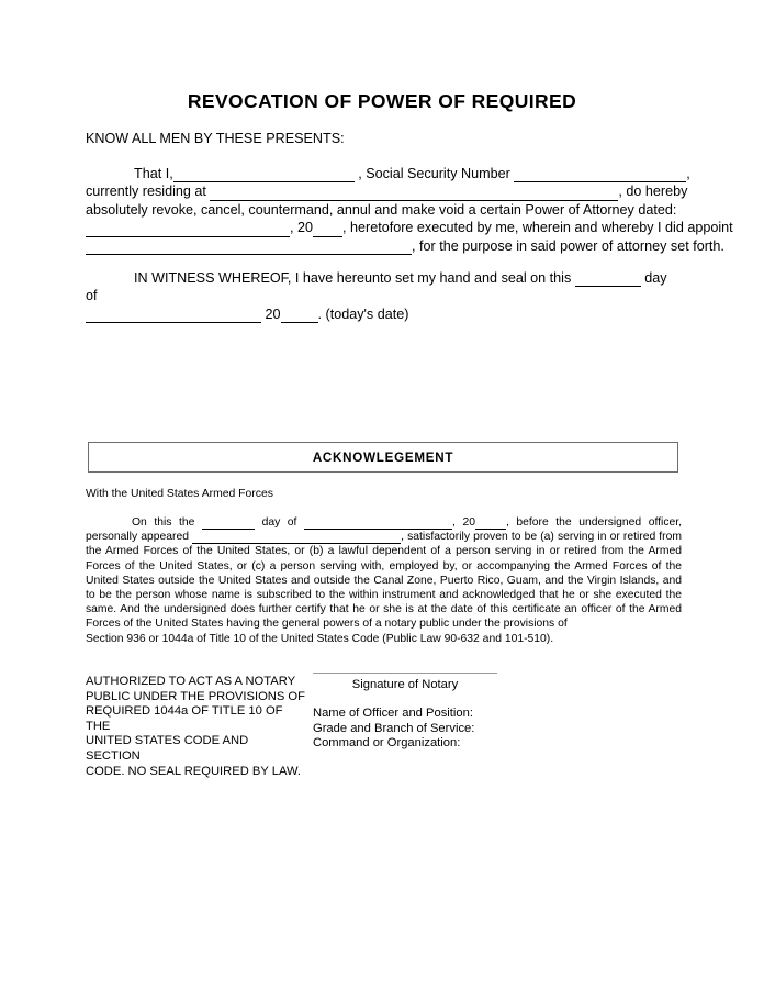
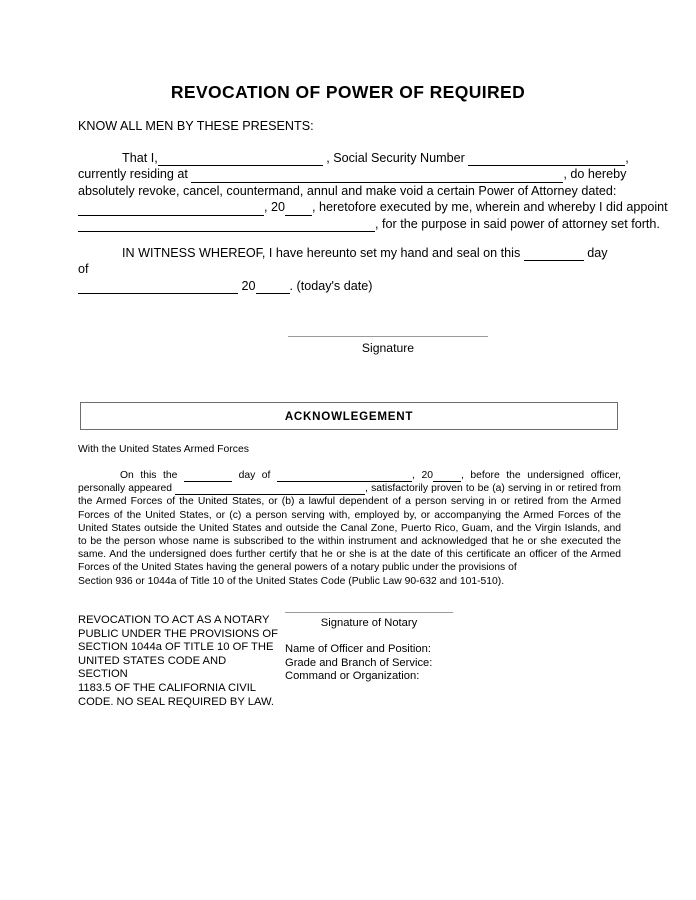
  REVOCATION OF POWER OF REQUIRED
  KNOW ALL MEN BY THESE PRESENTS:
  That I, , Social Security Number ,
  currently residing at , do hereby
  absolutely revoke, cancel, countermand, annul and make void a certain Power of Attorney dated:
  , 20 , heretofore executed by me, wherein and whereby I did appoint
  , for the purpose in said power of attorney set forth.
  IN WITNESS WHEREOF, I have hereunto set my hand and seal on this day of
  20 . (today's date)
+ Signature
  ACKNOWLEGEMENT
  With the United States Armed Forces
  On this the day of , 20 , before the undersigned officer, personally appeared , satisfactorily proven to be (a) serving in or retired from the Armed Forces of the United States, or (b) a lawful dependent of a person serving in or retired from the Armed Forces of the United States, or (c) a person serving with, employed by, or accompanying the Armed Forces of the United States outside the United States and outside the Canal Zone, Puerto Rico, Guam, and the Virgin Islands, and to be the person whose name is subscribed to the within instrument and acknowledged that he or she executed the same. And the undersigned does further certify that he or she is at the date of this certificate an officer of the Armed Forces of the United States having the general powers of a notary public under the provisions of
  Section 936 or 1044a of Title 10 of the United States Code (Public Law 90-632 and 101-510).
- AUTHORIZED TO ACT AS A NOTARY
+ REVOCATION TO ACT AS A NOTARY
  PUBLIC UNDER THE PROVISIONS OF
- REQUIRED 1044a OF TITLE 10 OF THE
+ SECTION 1044a OF TITLE 10 OF THE
  UNITED STATES CODE AND SECTION
+ 1183.5 OF THE CALIFORNIA CIVIL
  CODE. NO SEAL REQUIRED BY LAW.
  Signature of Notary
  Name of Officer and Position:
  Grade and Branch of Service:
  Command or Organization:
